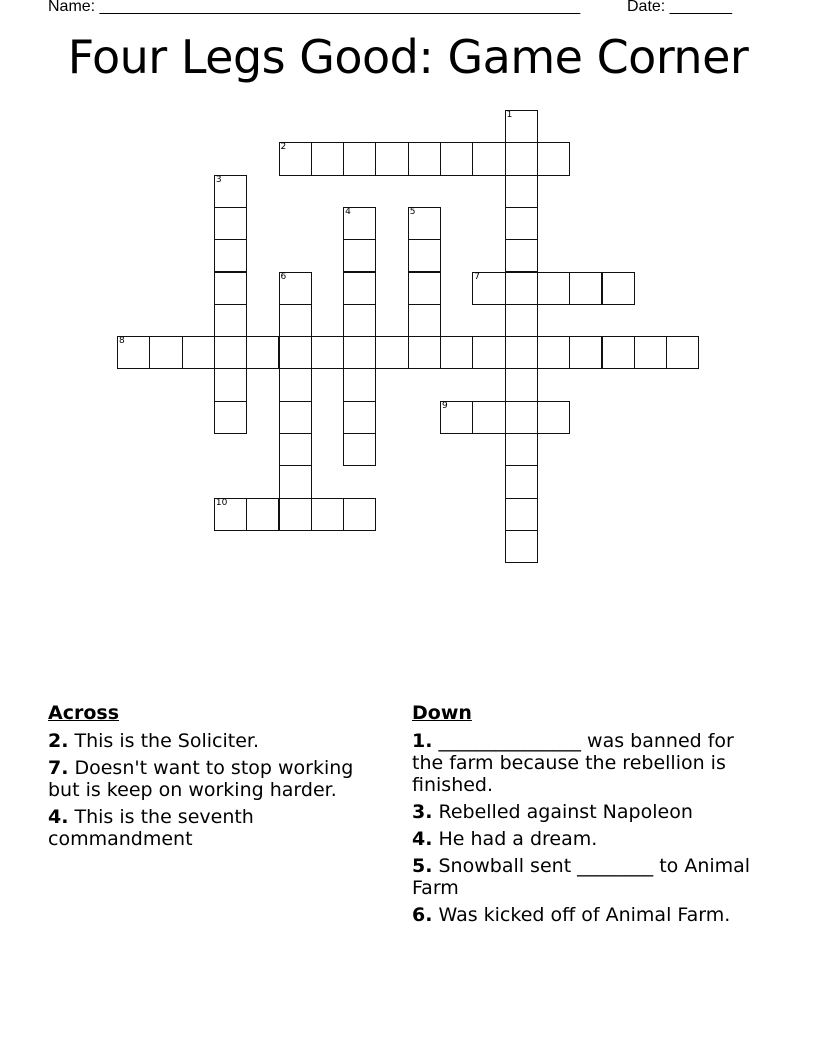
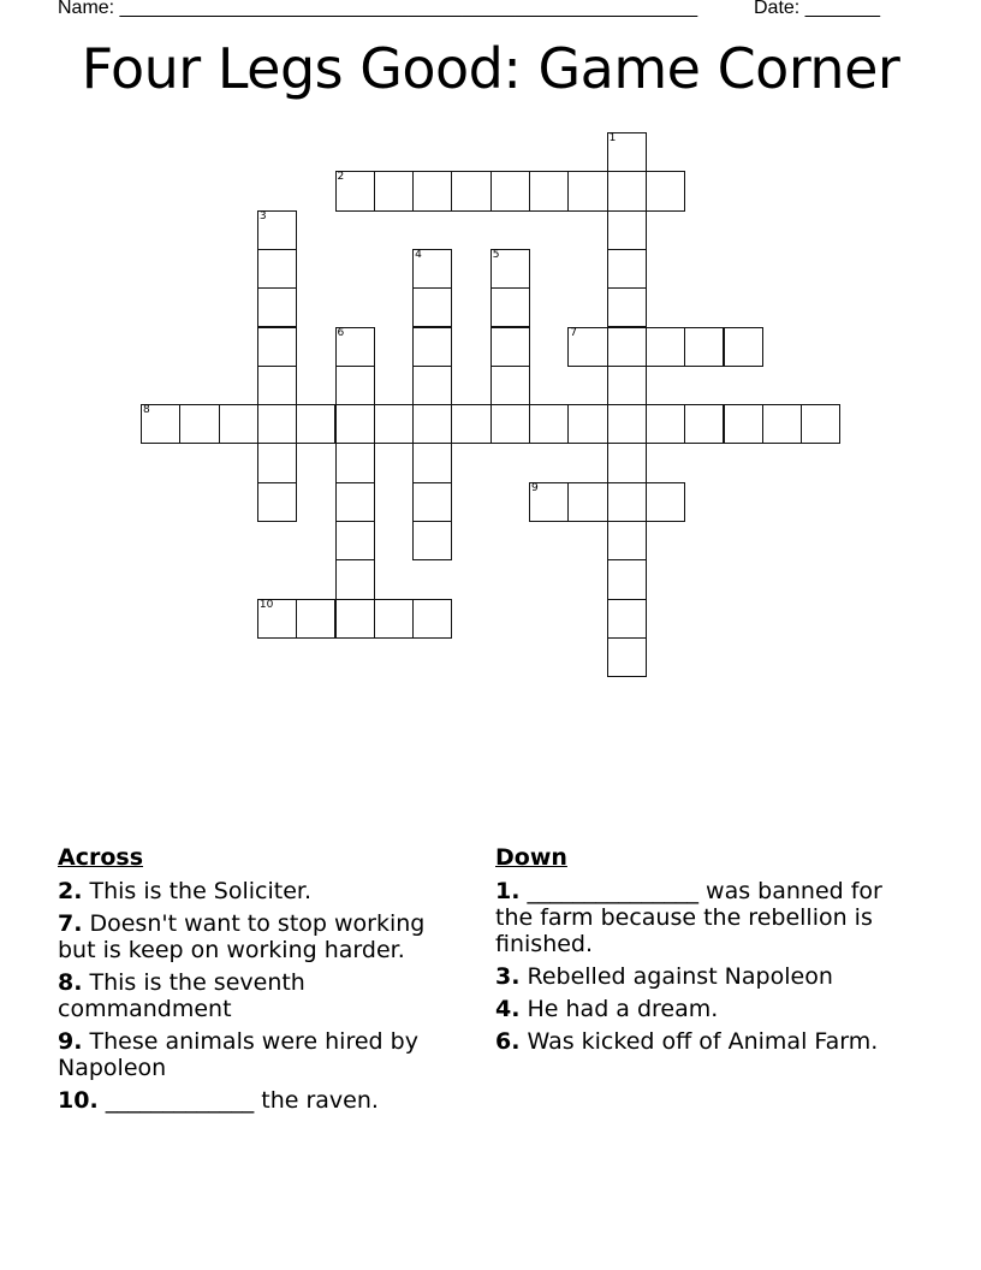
  Name: ______________________________________________________
  Date: _______
  Four Legs Good: Game Corner
  1
  2
  3
  4
  5
  6
  7
  8
  9
  10
  Across
  2. This is the Soliciter.
  7. Doesn't want to stop working but is keep on working harder.
- 4. This is the seventh commandment
+ 8. This is the seventh commandment
+ 9. These animals were hired by Napoleon
+ 10. _____________ the raven.
  Down
  1. _______________ was banned for the farm because the rebellion is finished.
  3. Rebelled against Napoleon
  4. He had a dream.
- 5. Snowball sent ________ to Animal Farm
  6. Was kicked off of Animal Farm.
